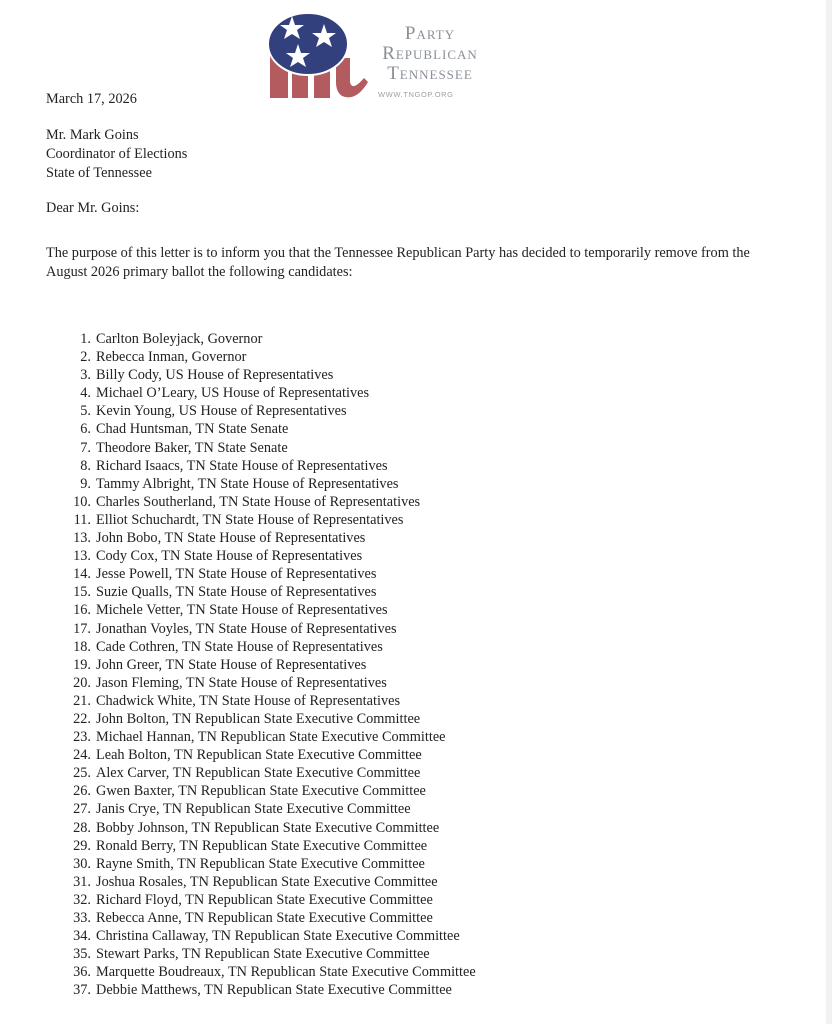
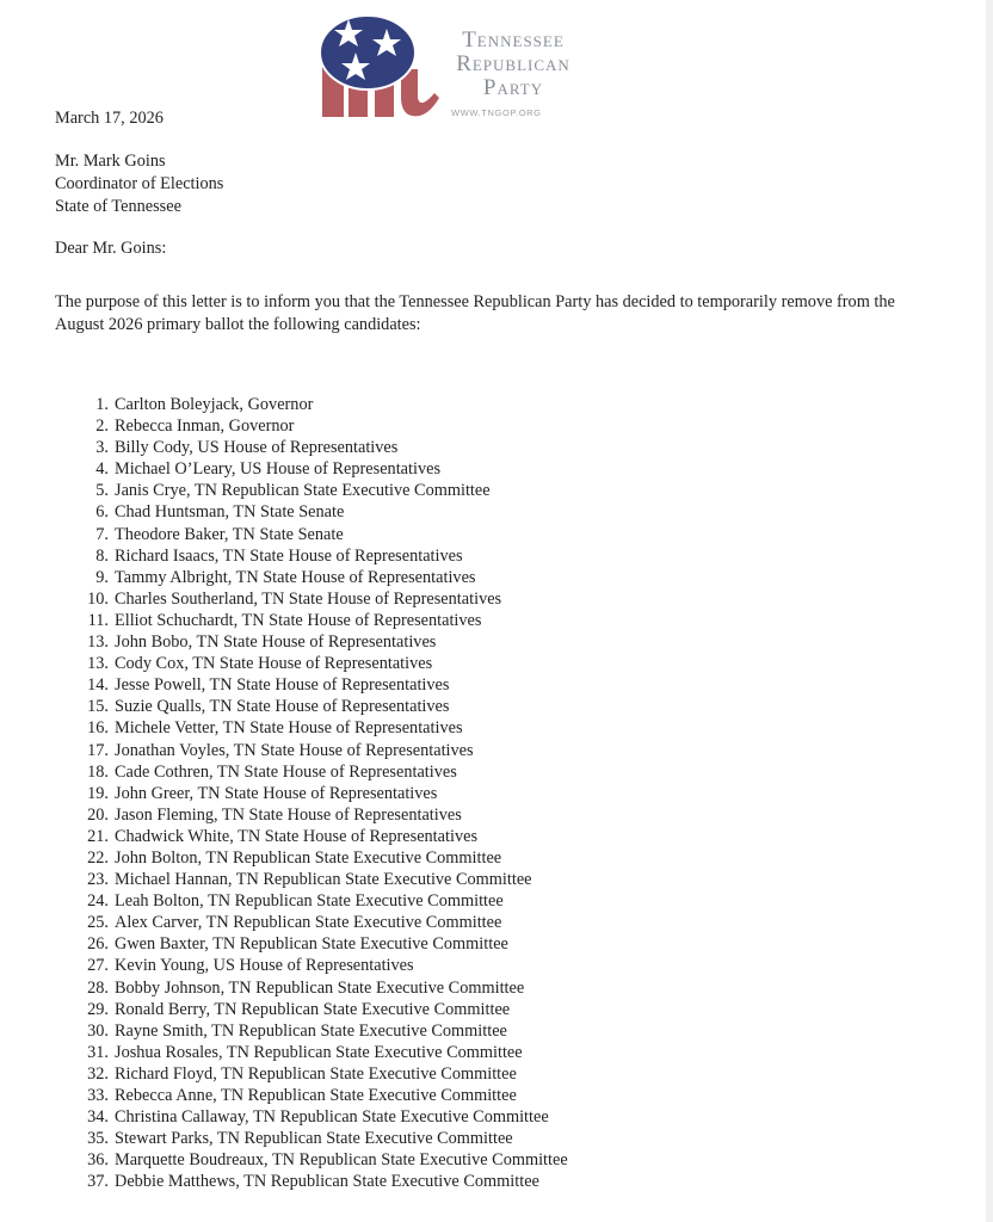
- Party
+ Tennessee
  Republican
- Tennessee
+ Party
  WWW.TNGOP.ORG
  March 17, 2026
  Mr. Mark Goins
  Coordinator of Elections
  State of Tennessee
  Dear Mr. Goins:
  The purpose of this letter is to inform you that the Tennessee Republican Party has decided to temporarily remove from the August 2026 primary ballot the following candidates:
  1. Carlton Boleyjack, Governor
  2. Rebecca Inman, Governor
  3. Billy Cody, US House of Representatives
  4. Michael O’Leary, US House of Representatives
- 5. Kevin Young, US House of Representatives
+ 5. Janis Crye, TN Republican State Executive Committee
  6. Chad Huntsman, TN State Senate
  7. Theodore Baker, TN State Senate
  8. Richard Isaacs, TN State House of Representatives
  9. Tammy Albright, TN State House of Representatives
  10. Charles Southerland, TN State House of Representatives
  11. Elliot Schuchardt, TN State House of Representatives
  13. John Bobo, TN State House of Representatives
  13. Cody Cox, TN State House of Representatives
  14. Jesse Powell, TN State House of Representatives
  15. Suzie Qualls, TN State House of Representatives
  16. Michele Vetter, TN State House of Representatives
  17. Jonathan Voyles, TN State House of Representatives
  18. Cade Cothren, TN State House of Representatives
  19. John Greer, TN State House of Representatives
  20. Jason Fleming, TN State House of Representatives
  21. Chadwick White, TN State House of Representatives
  22. John Bolton, TN Republican State Executive Committee
  23. Michael Hannan, TN Republican State Executive Committee
  24. Leah Bolton, TN Republican State Executive Committee
  25. Alex Carver, TN Republican State Executive Committee
  26. Gwen Baxter, TN Republican State Executive Committee
- 27. Janis Crye, TN Republican State Executive Committee
+ 27. Kevin Young, US House of Representatives
  28. Bobby Johnson, TN Republican State Executive Committee
  29. Ronald Berry, TN Republican State Executive Committee
  30. Rayne Smith, TN Republican State Executive Committee
  31. Joshua Rosales, TN Republican State Executive Committee
  32. Richard Floyd, TN Republican State Executive Committee
  33. Rebecca Anne, TN Republican State Executive Committee
  34. Christina Callaway, TN Republican State Executive Committee
  35. Stewart Parks, TN Republican State Executive Committee
  36. Marquette Boudreaux, TN Republican State Executive Committee
  37. Debbie Matthews, TN Republican State Executive Committee
